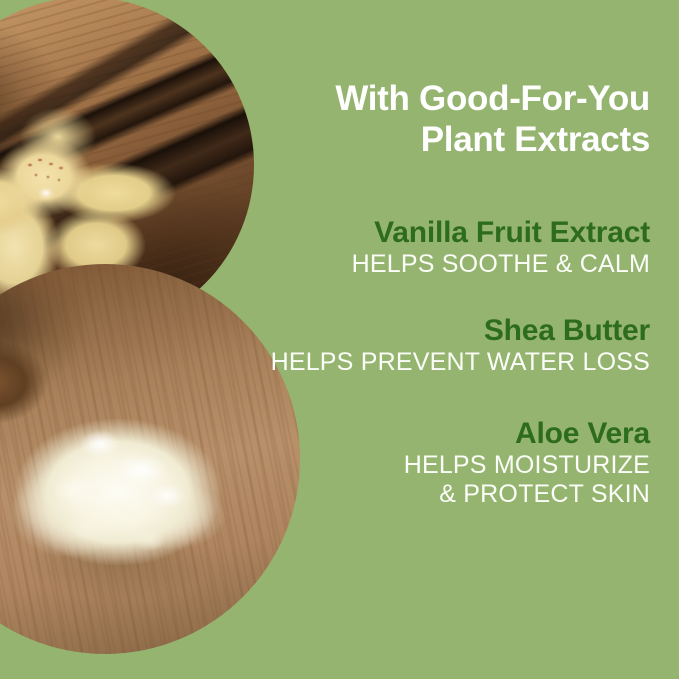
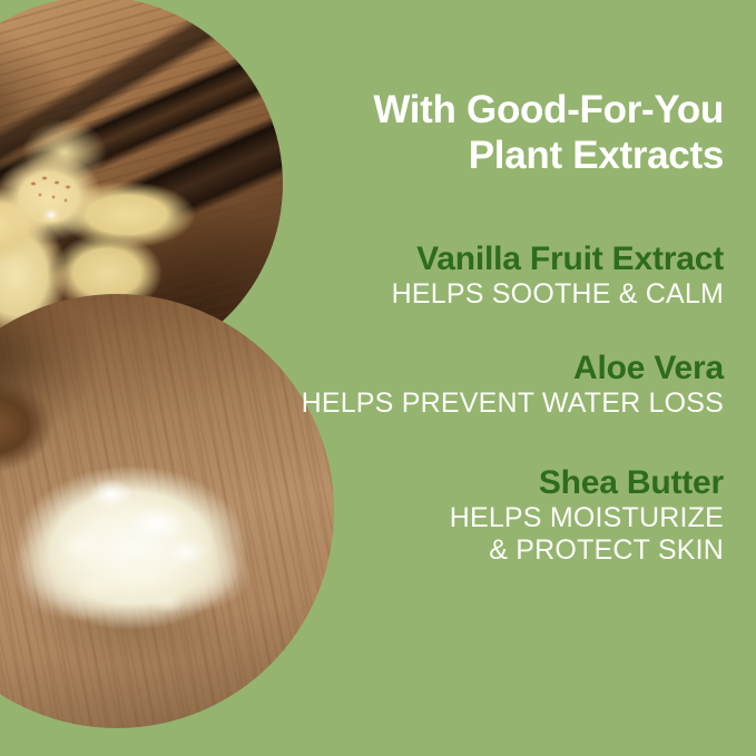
  With Good-For-You
  Plant Extracts
  Vanilla Fruit Extract
  HELPS SOOTHE & CALM
- Shea Butter
+ Aloe Vera
  HELPS PREVENT WATER LOSS
- Aloe Vera
+ Shea Butter
  HELPS MOISTURIZE
  & PROTECT SKIN
